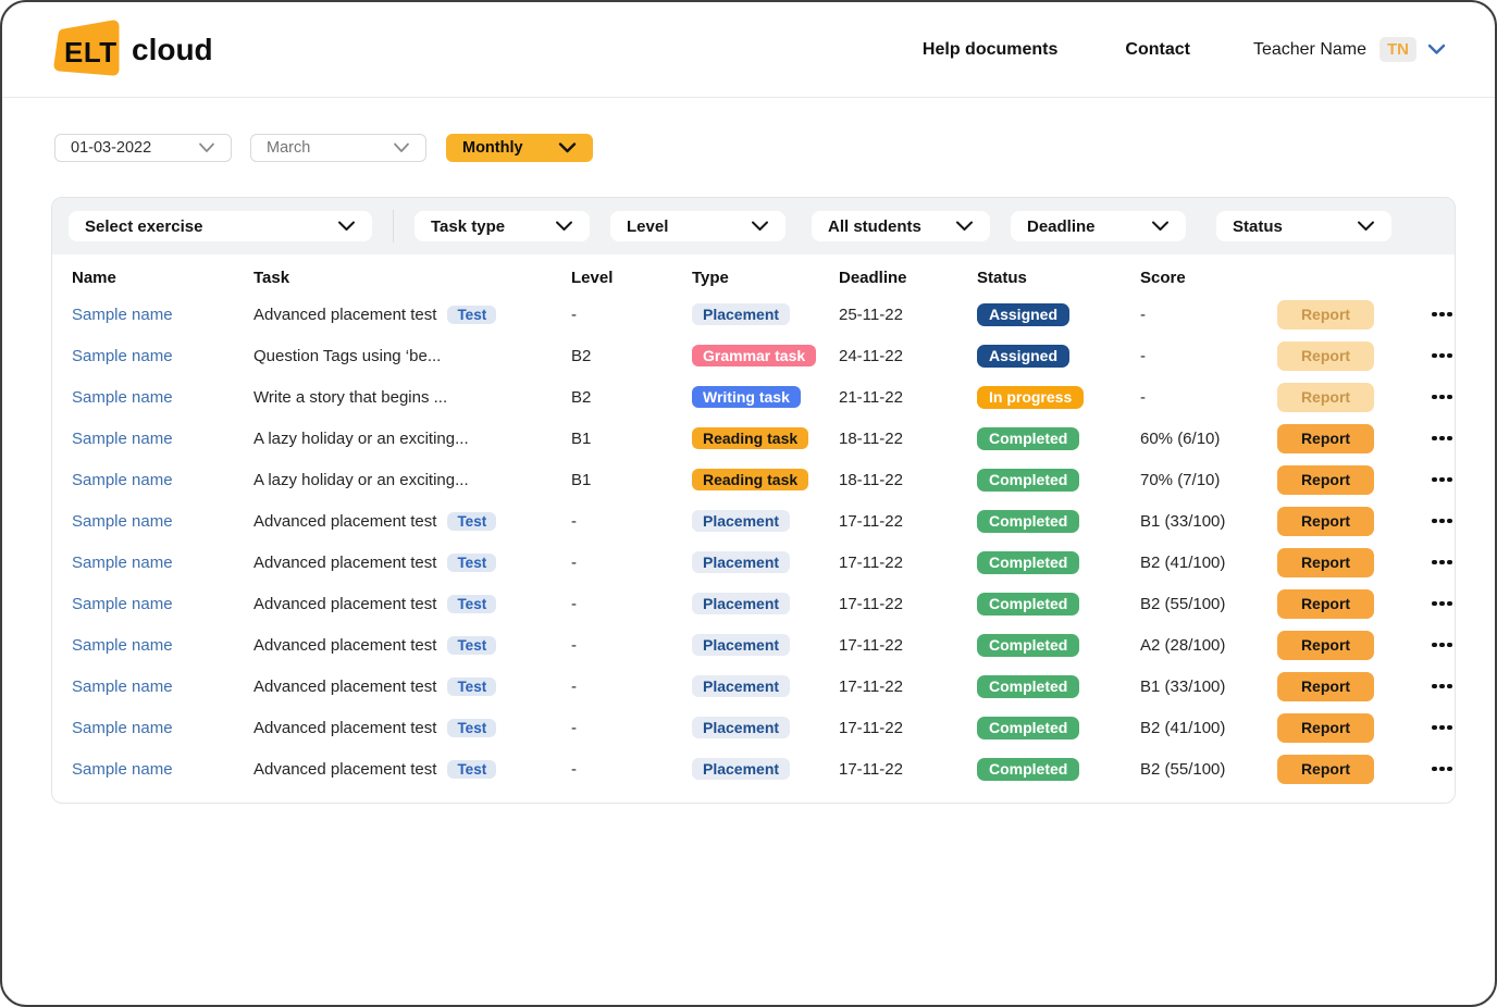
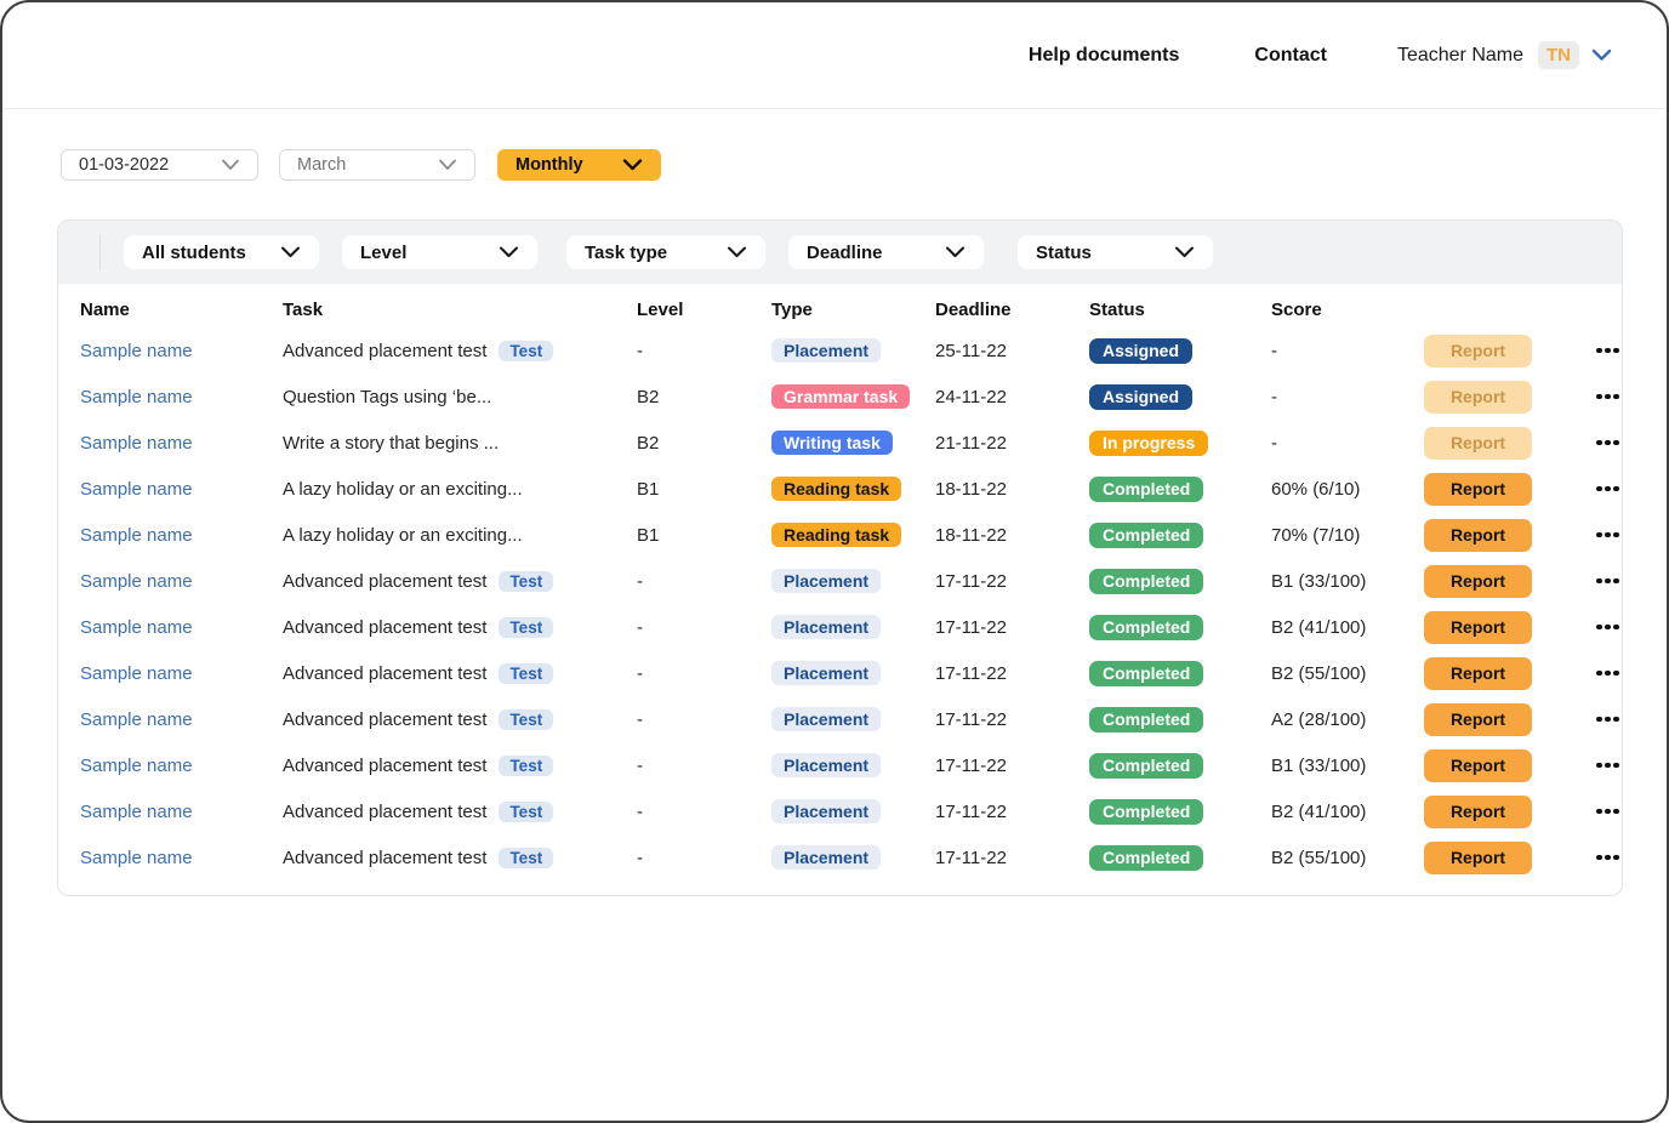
- ELT
- cloud
  Help documents
  Contact
  Teacher Name
  TN
  01-03-2022
  March
  Monthly
- Select exercise
- Task type
+ All students
  Level
- All students
+ Task type
  Deadline
  Status
  Name
  Task
  Level
  Type
  Deadline
  Status
  Score
  Sample name
  Advanced placement test
  Test
  -
  Placement
  25-11-22
  Assigned
  -
  Report
  Sample name
  Question Tags using ‘be...
  B2
  Grammar task
  24-11-22
  Assigned
  -
  Report
  Sample name
  Write a story that begins ...
  B2
  Writing task
  21-11-22
  In progress
  -
  Report
  Sample name
  A lazy holiday or an exciting...
  B1
  Reading task
  18-11-22
  Completed
  60% (6/10)
  Report
  Sample name
  A lazy holiday or an exciting...
  B1
  Reading task
  18-11-22
  Completed
  70% (7/10)
  Report
  Sample name
  Advanced placement test
  Test
  -
  Placement
  17-11-22
  Completed
  B1 (33/100)
  Report
  Sample name
  Advanced placement test
  Test
  -
  Placement
  17-11-22
  Completed
  B2 (41/100)
  Report
  Sample name
  Advanced placement test
  Test
  -
  Placement
  17-11-22
  Completed
  B2 (55/100)
  Report
  Sample name
  Advanced placement test
  Test
  -
  Placement
  17-11-22
  Completed
  A2 (28/100)
  Report
  Sample name
  Advanced placement test
  Test
  -
  Placement
  17-11-22
  Completed
  B1 (33/100)
  Report
  Sample name
  Advanced placement test
  Test
  -
  Placement
  17-11-22
  Completed
  B2 (41/100)
  Report
  Sample name
  Advanced placement test
  Test
  -
  Placement
  17-11-22
  Completed
  B2 (55/100)
  Report
